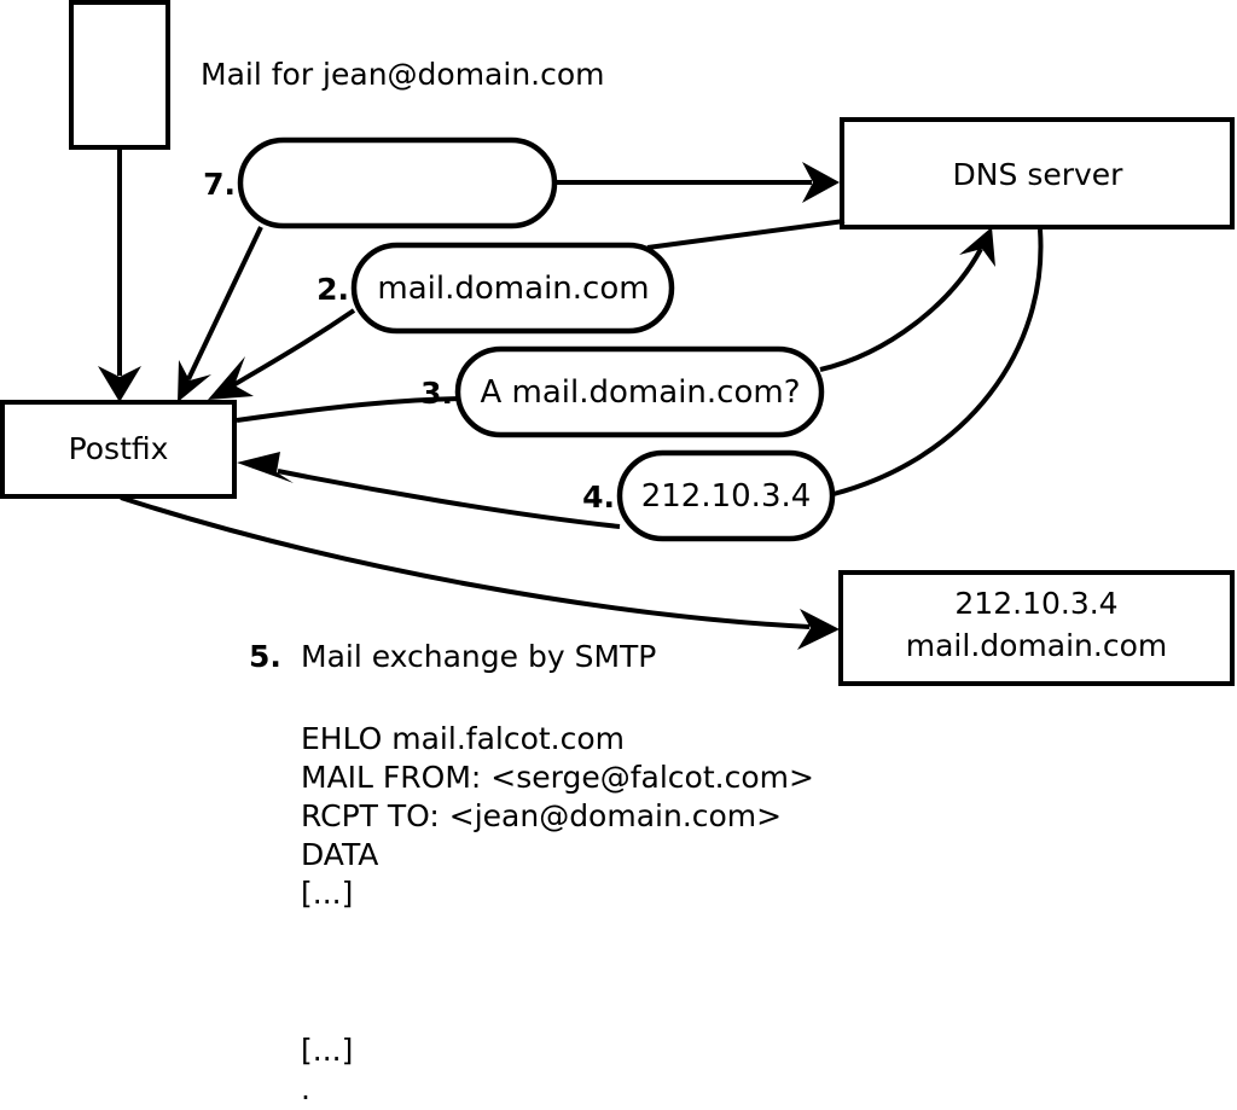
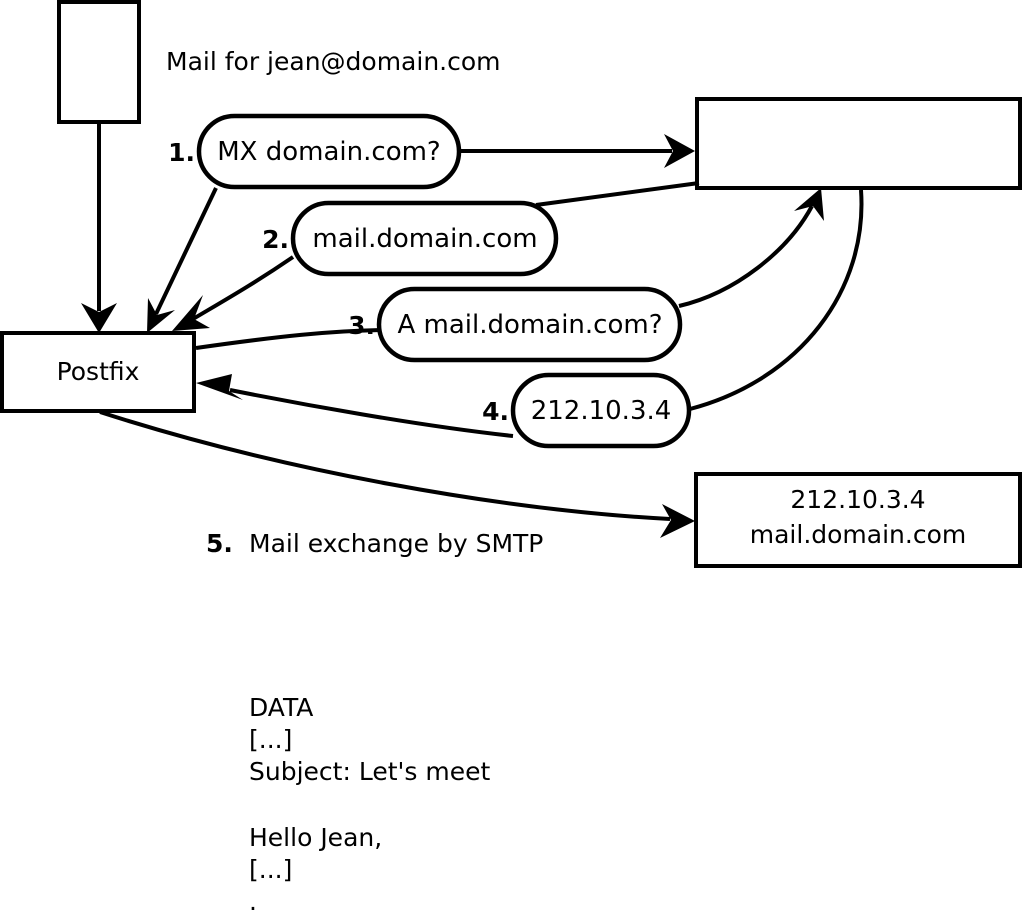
  Postfix
- DNS server
  212.10.3.4
  mail.domain.com
+ MX domain.com?
- 7.
+ 1.
  mail.domain.com
  2.
  A mail.domain.com?
  3.
  212.10.3.4
  4.
  Mail for jean@domain.com
  5.
  Mail exchange by SMTP
- EHLO mail.falcot.com
- MAIL FROM: <serge@falcot.com>
- RCPT TO: <jean@domain.com>
  DATA
  [...]
+ Subject: Let's meet
+ Hello Jean,
  [...]
  .
